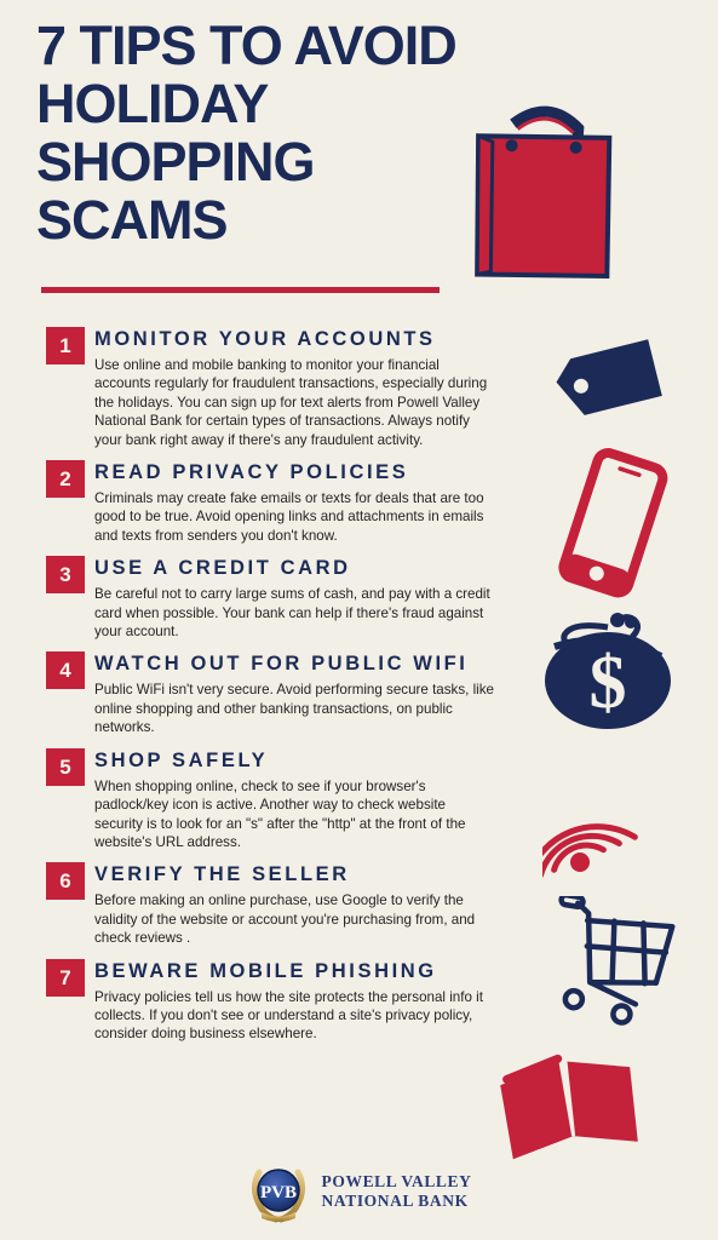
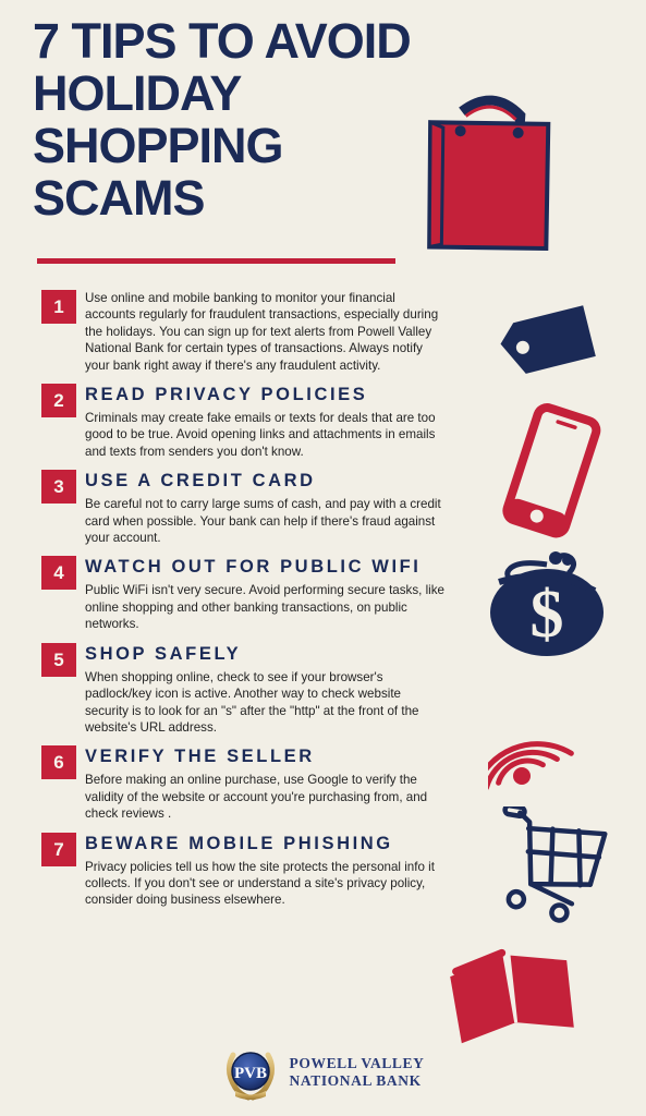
  7 TIPS TO AVOID
  HOLIDAY
  SHOPPING
  SCAMS
  $
  1
- MONITOR YOUR ACCOUNTS
  Use online and mobile banking to monitor your financial accounts regularly for fraudulent transactions, especially during the holidays. You can sign up for text alerts from Powell Valley National Bank for certain types of transactions. Always notify your bank right away if there's any fraudulent activity.
  2
  READ PRIVACY POLICIES
  Criminals may create fake emails or texts for deals that are too good to be true. Avoid opening links and attachments in emails and texts from senders you don't know.
  3
  USE A CREDIT CARD
  Be careful not to carry large sums of cash, and pay with a credit card when possible. Your bank can help if there's fraud against your account.
  4
  WATCH OUT FOR PUBLIC WIFI
  Public WiFi isn't very secure. Avoid performing secure tasks, like online shopping and other banking transactions, on public networks.
  5
  SHOP SAFELY
  When shopping online, check to see if your browser's padlock/key icon is active. Another way to check website security is to look for an "s" after the "http" at the front of the website's URL address.
  6
  VERIFY THE SELLER
  Before making an online purchase, use Google to verify the validity of the website or account you're purchasing from, and check reviews .
  7
  BEWARE MOBILE PHISHING
  Privacy policies tell us how the site protects the personal info it collects. If you don't see or understand a site's privacy policy, consider doing business elsewhere.
  PVB
  POWELL VALLEY
  NATIONAL BANK
